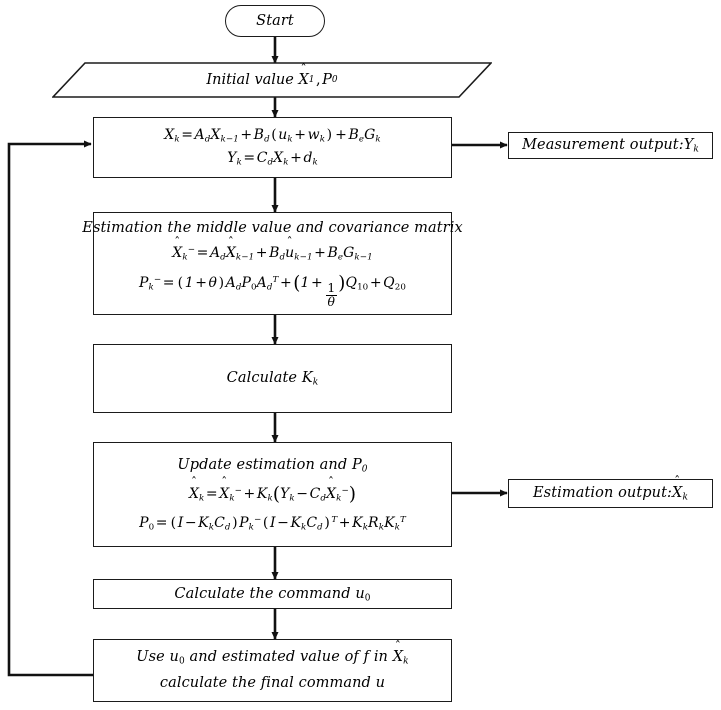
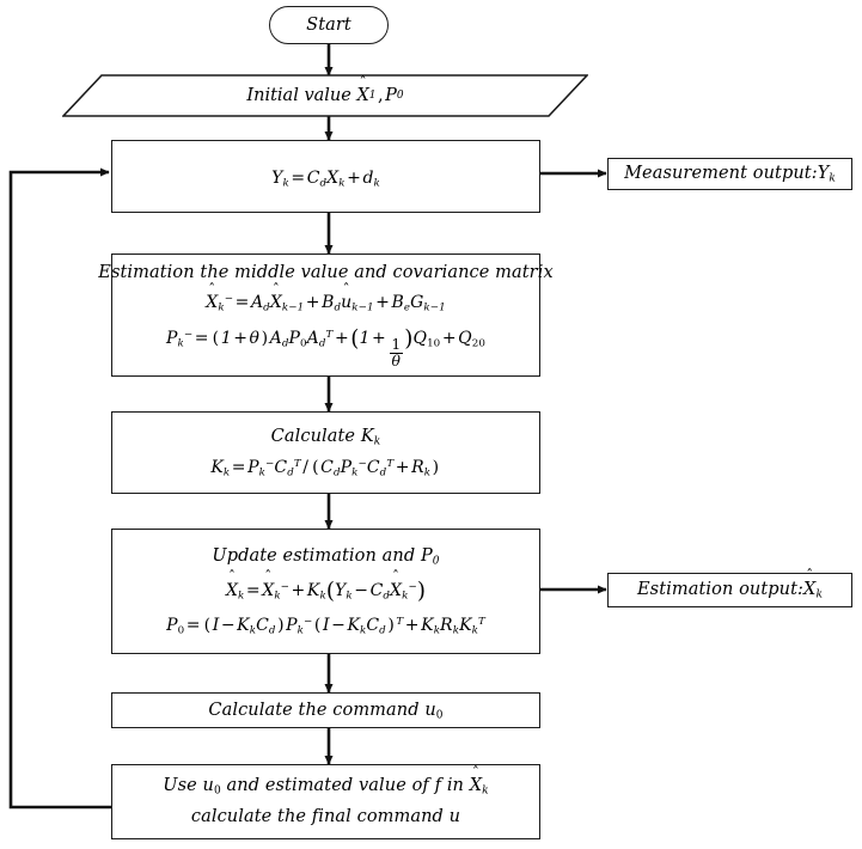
  Start
  Initial value
  ˆ
  X
  1
  ,
  P
  0
- Xk =AdXk−1 +Bd (uk +wk ) +BeGk
  Yk =CdXk +dk
  Measurement output:Yk
  Estimation the middle value and covariance matrix
  ˆ
  Xk− =Ad
  ˆ
  Xk−1 +Bd
  ˆ
  uk−1 +BeGk−1
  Pk− = (1+θ)AdP0AdT +(1+
  1
  θ
  )Q10 +Q20
  Calculate Kk
+ Kk =Pk−CdT / (CdPk−CdT +Rk )
  Update estimation and P0
  ˆ
  Xk =
  ˆ
  Xk− +Kk(Yk −Cd
  ˆ
  Xk−)
  P0 = (I−KkCd )Pk− (I−KkCd ) T +KkRkKkT
  Estimation output:
  ˆ
  Xk
  Calculate the command u0
  Use u0 and estimated value of f in
  ˆ
  Xk
  calculate the final command u
